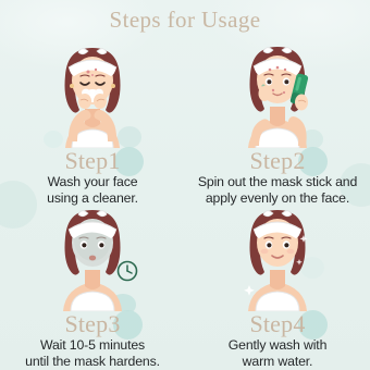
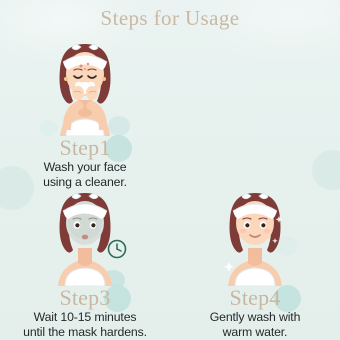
  Steps for Usage
  Step1
  Wash your face
  using a cleaner.
- Step2
- Spin out the mask stick and
- apply evenly on the face.
  Step3
- Wait 10-5 minutes
+ Wait 10-15 minutes
  until the mask hardens.
  Step4
  Gently wash with
  warm water.
